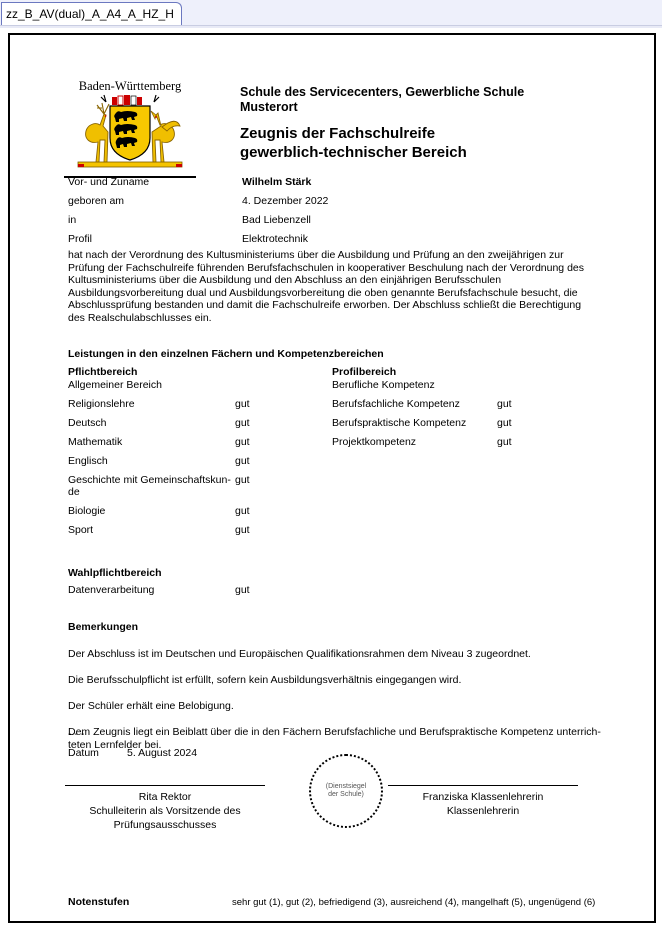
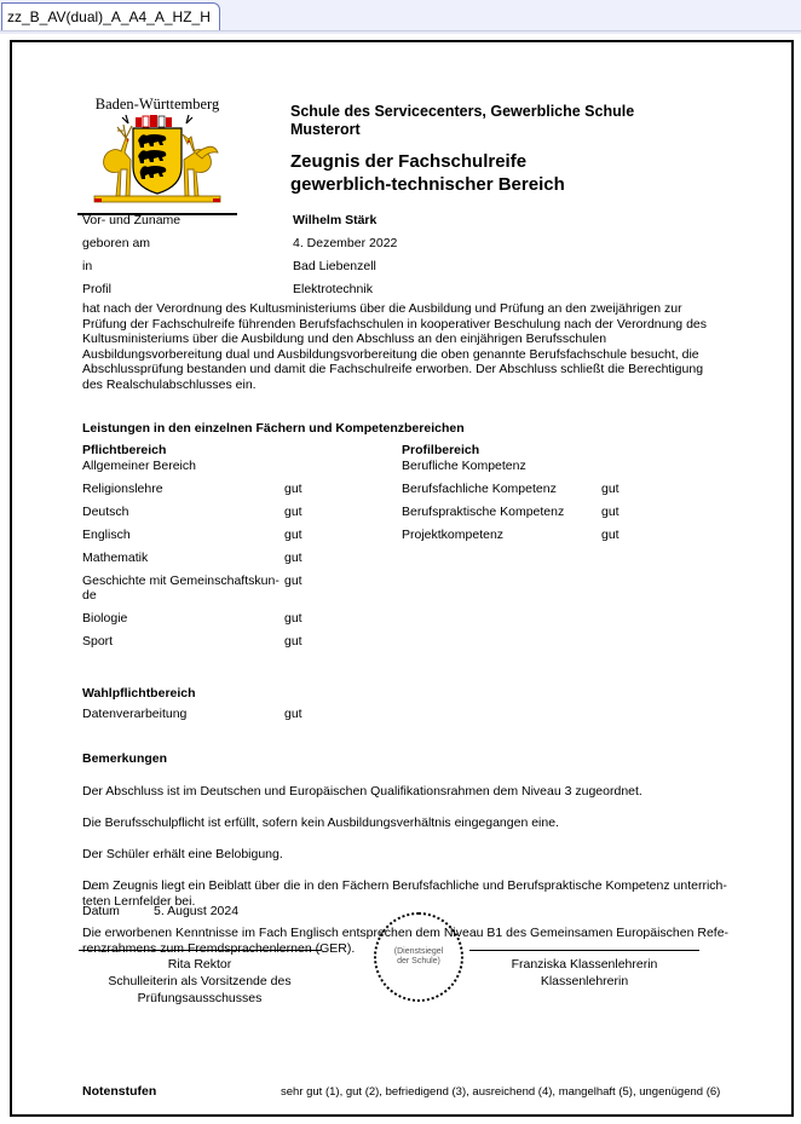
  zz_B_AV(dual)_A_A4_A_HZ_H
  Baden-Württemberg
  Schule des Servicecenters, Gewerbliche Schule
  Musterort
  Zeugnis der Fachschulreife
  gewerblich-technischer Bereich
  Vor- und Zuname
  Wilhelm Stärk
  geboren am
  4. Dezember 2022
  in
  Bad Liebenzell
  Profil
  Elektrotechnik
  hat nach der Verordnung des Kultusministeriums über die Ausbildung und Prüfung an den zweijährigen zur
  Prüfung der Fachschulreife führenden Berufsfachschulen in kooperativer Beschulung nach der Verordnung des
  Kultusministeriums über die Ausbildung und den Abschluss an den einjährigen Berufsschulen
  Ausbildungsvorbereitung dual und Ausbildungsvorbereitung die oben genannte Berufsfachschule besucht, die
  Abschlussprüfung bestanden und damit die Fachschulreife erworben. Der Abschluss schließt die Berechtigung
  des Realschulabschlusses ein.
  Leistungen in den einzelnen Fächern und Kompetenzbereichen
  Pflichtbereich
  Profilbereich
  Allgemeiner Bereich
  Religionslehre
  gut
  Deutsch
  gut
- Mathematik
+ Englisch
  gut
- Englisch
+ Mathematik
  gut
  Geschichte mit Gemeinschaftskun-
  de
  gut
  Biologie
  gut
  Sport
  gut
  Berufliche Kompetenz
  Berufsfachliche Kompetenz
  gut
  Berufspraktische Kompetenz
  gut
  Projektkompetenz
  gut
  Wahlpflichtbereich
  Datenverarbeitung
  gut
  Bemerkungen
  Der Abschluss ist im Deutschen und Europäischen Qualifikationsrahmen dem Niveau 3 zugeordnet.
- Die Berufsschulpflicht ist erfüllt, sofern kein Ausbildungsverhältnis eingegangen wird.
+ Die Berufsschulpflicht ist erfüllt, sofern kein Ausbildungsverhältnis eingegangen eine.
  Der Schüler erhält eine Belobigung.
  Dem Zeugnis liegt ein Beiblatt über die in den Fächern Berufsfachliche und Berufspraktische Kompetenz unterrich-
  teten Lernfelder bei.
+ Die erworbenen Kenntnisse im Fach Englisch entsprechen dem Niveau B1 des Gemeinsamen Europäischen Refe-
+ renzrahmens zum Fremdsprachenlernen (GER).
  - - -
  Datum
  5. August 2024
  Rita Rektor
  Schulleiterin als Vorsitzende des
  Prüfungsausschusses
  Franziska Klassenlehrerin
  Klassenlehrerin
  Notenstufen
  sehr gut (1), gut (2), befriedigend (3), ausreichend (4), mangelhaft (5), ungenügend (6)
